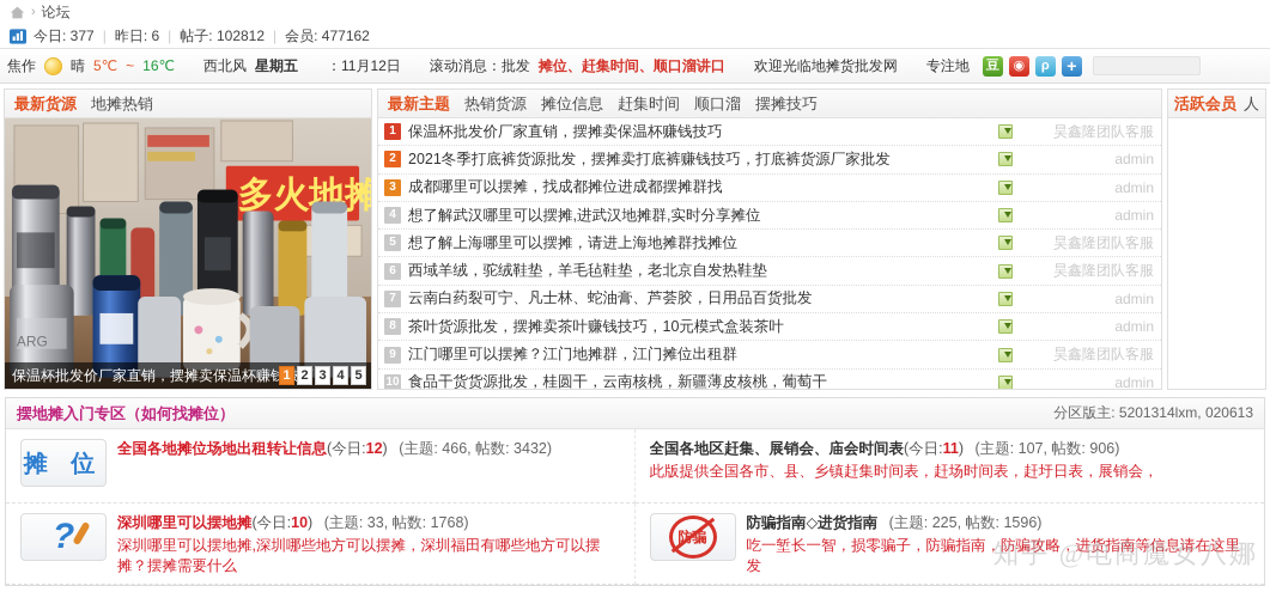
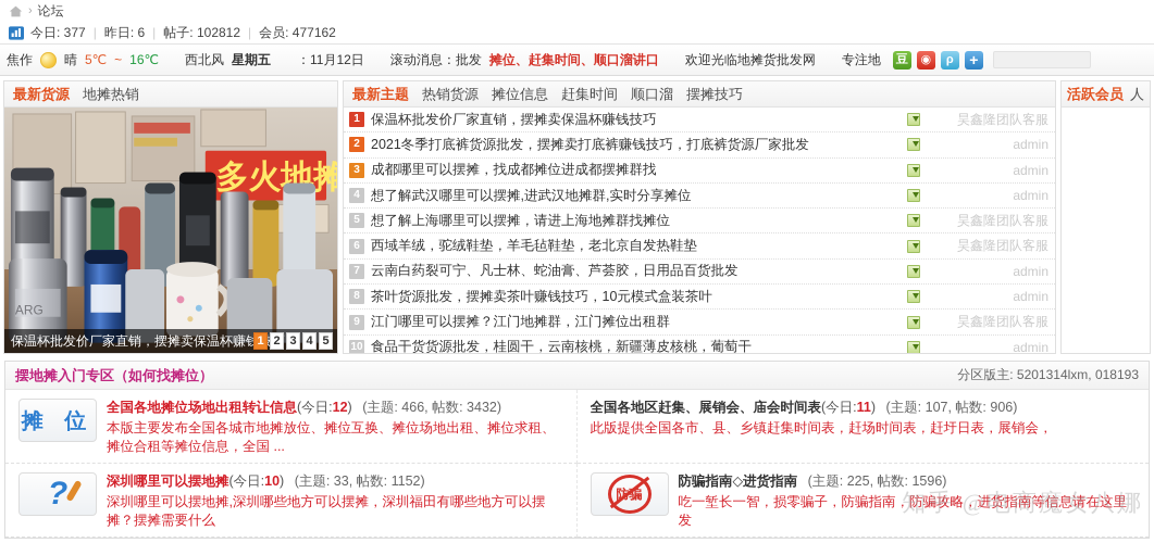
  ›
  论坛
  今日: 377
  |
  昨日: 6
  |
  帖子: 102812
  |
  会员: 477162
  焦作
  晴
  5℃
  ~
  16℃
  西北风
  星期五
  ：11月12日
  滚动消息：批发
  摊位、赶集时间、顺口溜讲口
  欢迎光临地摊货批发网
  专注地
  豆
  ◉
  ρ
  +
  最新货源
  地摊热销
  多火地摊
  ARG
  保温杯批发价厂家直销，摆摊卖保温杯赚钱
  1
  2
  3
  4
  5
  最新主题
  热销货源
  摊位信息
  赶集时间
  顺口溜
  摆摊技巧
  1
  保温杯批发价厂家直销，摆摊卖保温杯赚钱技巧
  昊鑫隆团队客服
  2
  2021冬季打底裤货源批发，摆摊卖打底裤赚钱技巧，打底裤货源厂家批发
  admin
  3
  成都哪里可以摆摊，找成都摊位进成都摆摊群找
  admin
  4
  想了解武汉哪里可以摆摊,进武汉地摊群,实时分享摊位
  admin
  5
  想了解上海哪里可以摆摊，请进上海地摊群找摊位
  昊鑫隆团队客服
  6
  西域羊绒，驼绒鞋垫，羊毛毡鞋垫，老北京自发热鞋垫
  昊鑫隆团队客服
  7
  云南白药裂可宁、凡士林、蛇油膏、芦荟胶，日用品百货批发
  admin
  8
  茶叶货源批发，摆摊卖茶叶赚钱技巧，10元模式盒装茶叶
  admin
  9
  江门哪里可以摆摊？江门地摊群，江门摊位出租群
  昊鑫隆团队客服
  10
  食品干货货源批发，桂圆干，云南核桃，新疆薄皮核桃，葡萄干
  admin
  活跃会员
  人
  摆地摊入门专区（如何找摊位）
- 分区版主: 5201314lxm, 020613
+ 分区版主: 5201314lxm, 018193
  摊 位
  全国各地摊位场地出租转让信息(今日:12) (主题: 466, 帖数: 3432)
+ 本版主要发布全国各城市地摊放位、摊位互换、摊位场地出租、摊位求租、摊位合租等摊位信息，全国 ...
  全国各地区赶集、展销会、庙会时间表(今日:11) (主题: 107, 帖数: 906)
  此版提供全国各市、县、乡镇赶集时间表，赶场时间表，赶圩日表，展销会，
  ?
- 深圳哪里可以摆地摊(今日:10) (主题: 33, 帖数: 1768)
+ 深圳哪里可以摆地摊(今日:10) (主题: 33, 帖数: 1152)
  深圳哪里可以摆地摊,深圳哪些地方可以摆摊，深圳福田有哪些地方可以摆摊？摆摊需要什么
  防骗
  防骗指南◇进货指南 (主题: 225, 帖数: 1596)
  吃一堑长一智，损零骗子，防骗指南，防骗攻略，进货指南等信息请在这里发
  知乎 @电商魔女八娜
